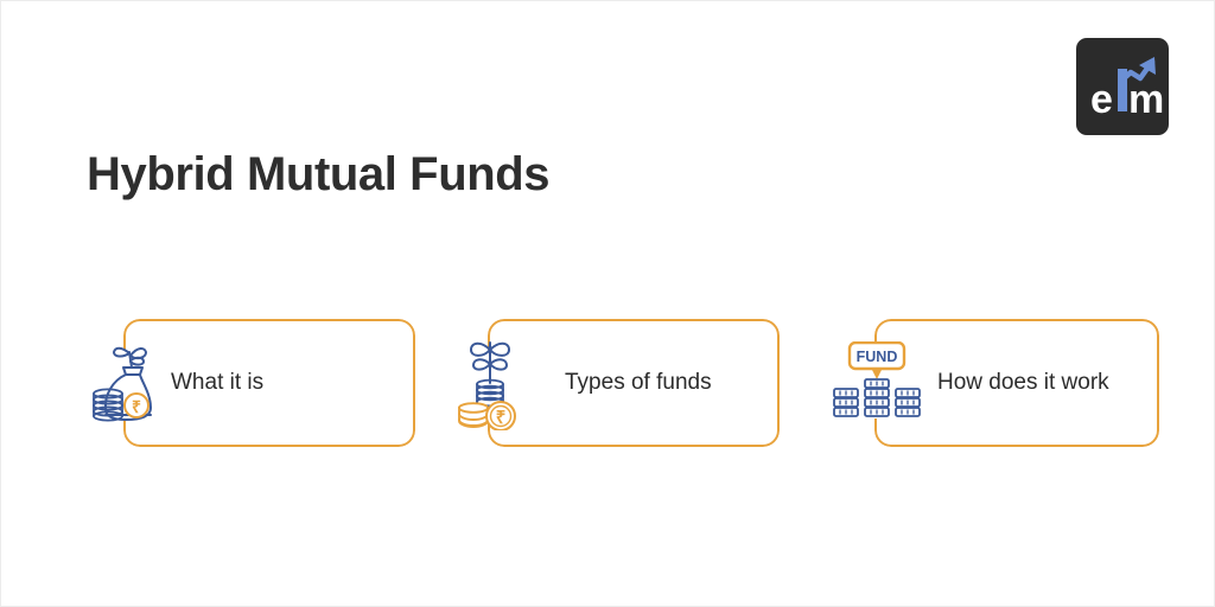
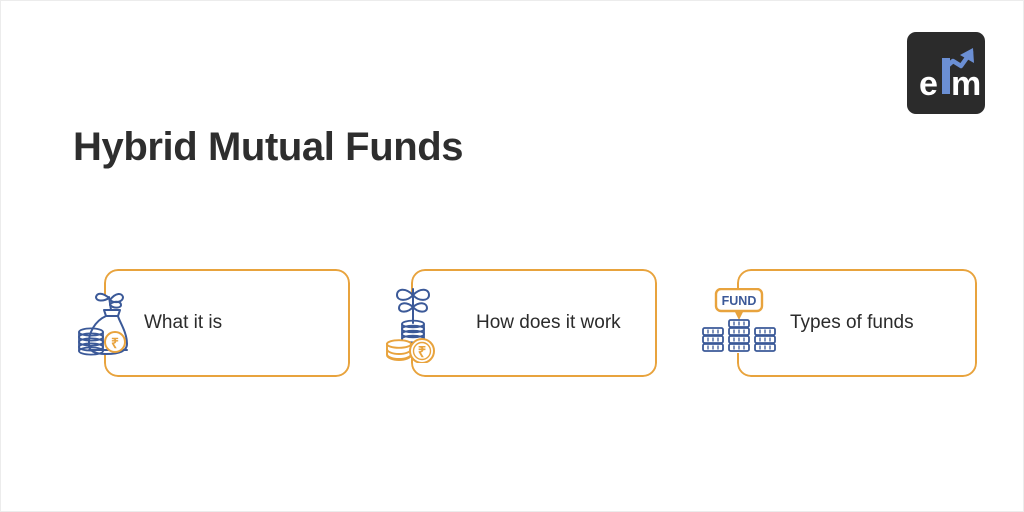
  e
  m
  Hybrid Mutual Funds
  ₹
  What it is
  ₹
- Types of funds
+ How does it work
  FUND
- How does it work
+ Types of funds
